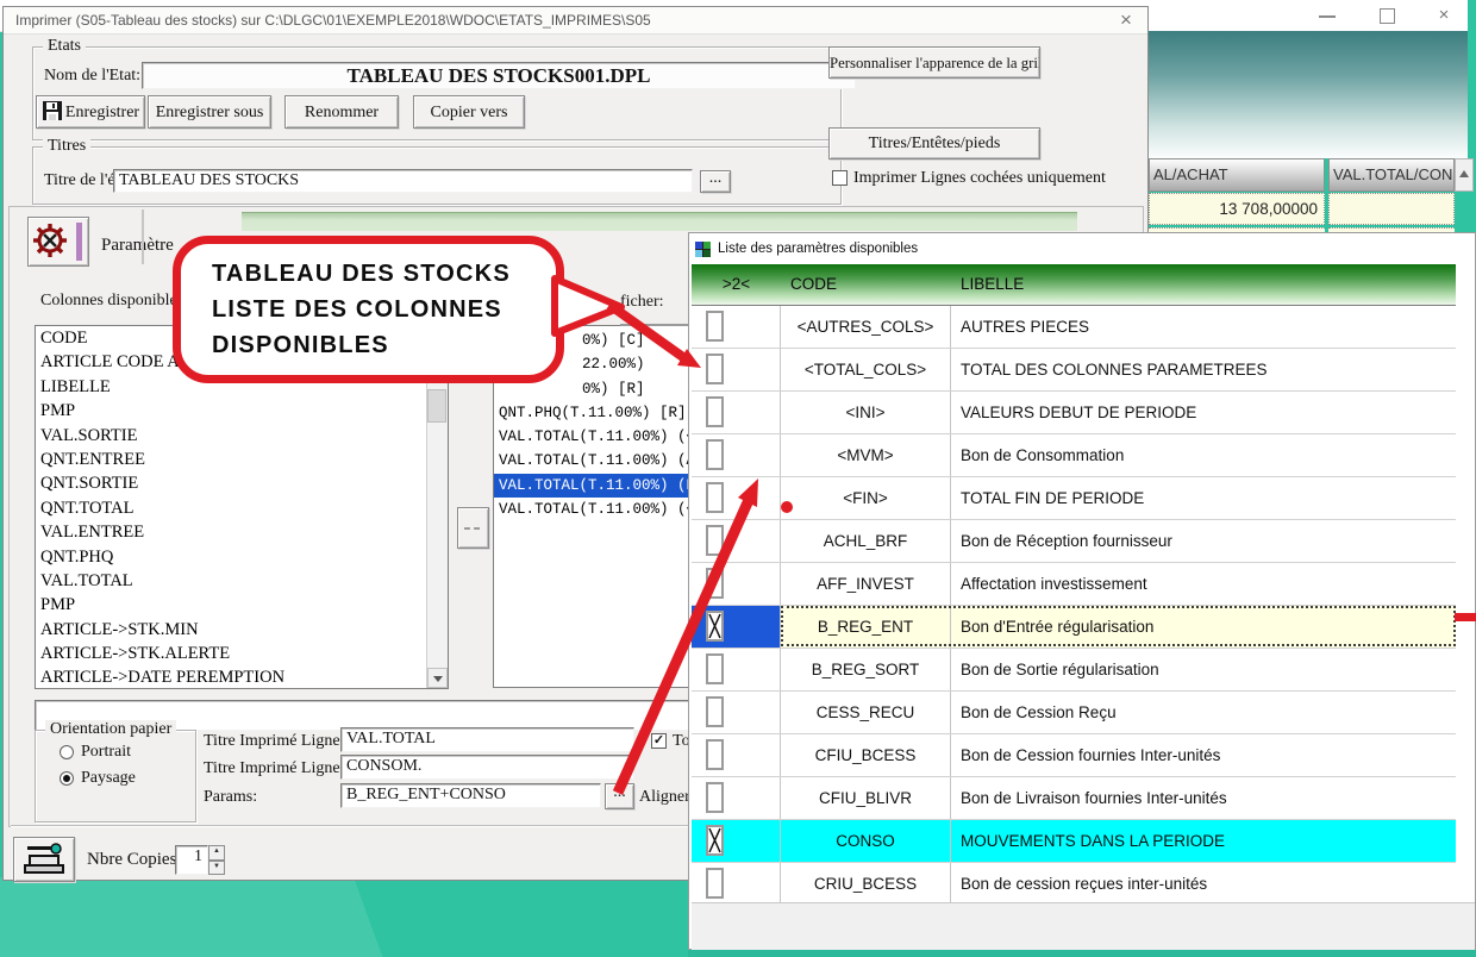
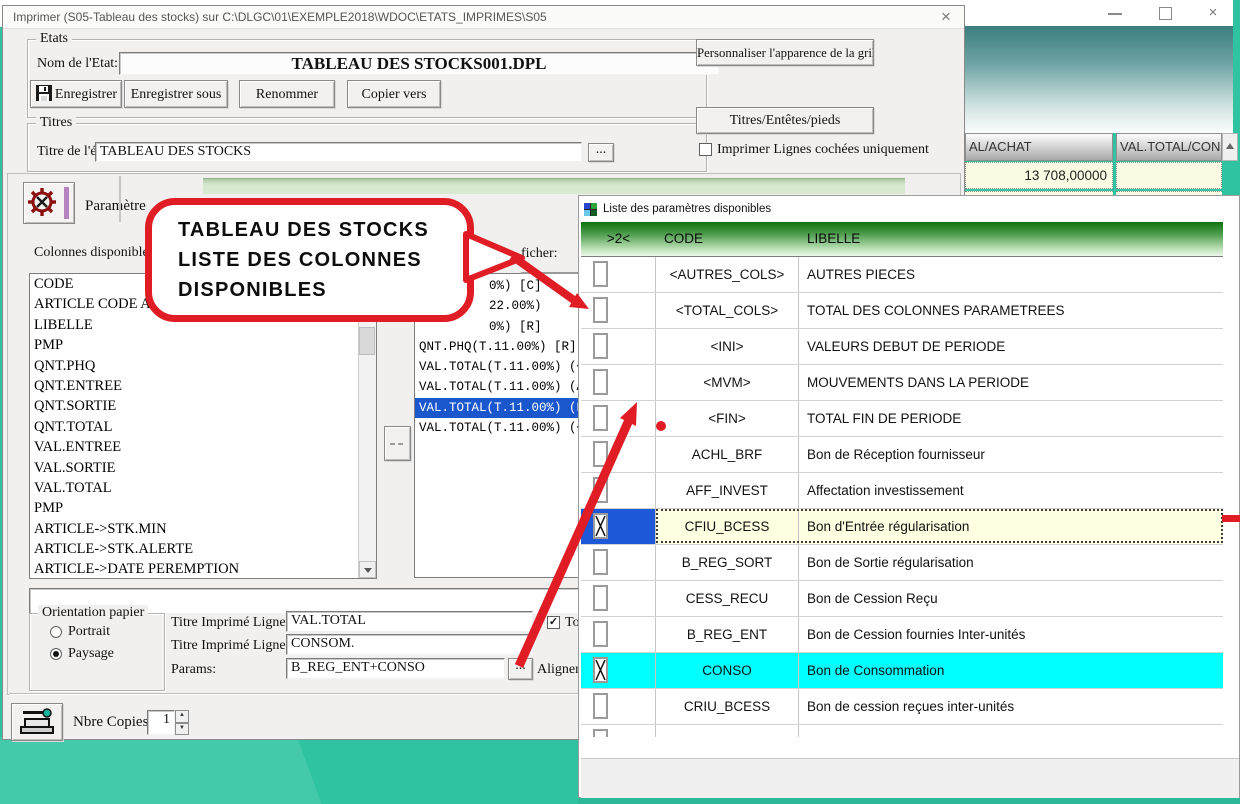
  ×
  AL/ACHAT
  VAL.TOTAL/CON
  13 708,00000
  Imprimer (S05-Tableau des stocks) sur C:\DLGC\01\EXEMPLE2018\WDOC\ETATS_IMPRIMES\S05
  ×
  Etats
  Nom de l'Etat:
  TABLEAU DES STOCKS001.DPL
  Enregistrer
  Enregistrer sous
  Renommer
  Copier vers
  Titres
  Titre de l'é
  TABLEAU DES STOCKS
  ...
  Personnaliser l'apparence de la gril
  Titres/Entêtes/pieds
  Imprimer Lignes cochées uniquement
  Paramètre
  Colonnes disponibl
  CODE
  ARTICLE CODE A
  LIBELLE
  PMP
- VAL.SORTIE
+ QNT.PHQ
  QNT.ENTREE
  QNT.SORTIE
  QNT.TOTAL
  VAL.ENTREE
- QNT.PHQ
+ VAL.SORTIE
  VAL.TOTAL
  PMP
  ARTICLE->STK.MIN
  ARTICLE->STK.ALERTE
  ARTICLE->DATE PEREMPTION
  0%) [C]
  22.00%)
  0%) [R]
  QNT.PHQ(T.11.00%) [R]
  VAL.TOTAL(T.11.00%) (
  VAL.TOTAL(T.11.00%) (
  VAL.TOTAL(T.11.00%) (
  VAL.TOTAL(T.11.00%) (
  ficher:
  Orientation papier
  Portrait
  Paysage
  Titre Imprimé Ligne
  VAL.TOTAL
  ✓
  To
  Titre Imprimé Ligne
  CONSOM.
  Params:
  B_REG_ENT+CONSO
  Aligne
  Nbre Copies
  1
  Liste des paramètres disponibles
  >2<
  CODE
  LIBELLE
  <AUTRES_COLS>
  AUTRES PIECES
  <TOTAL_COLS>
  TOTAL DES COLONNES PARAMETREES
  <INI>
  VALEURS DEBUT DE PERIODE
  <MVM>
- Bon de Consommation
+ MOUVEMENTS DANS LA PERIODE
  <FIN>
  TOTAL FIN DE PERIODE
  ACHL_BRF
  Bon de Réception fournisseur
  AFF_INVEST
  Affectation investissement
- B_REG_ENT
+ CFIU_BCESS
  Bon d'Entrée régularisation
  B_REG_SORT
  Bon de Sortie régularisation
  CESS_RECU
  Bon de Cession Reçu
- CFIU_BCESS
+ B_REG_ENT
  Bon de Cession fournies Inter-unités
- CFIU_BLIVR
- Bon de Livraison fournies Inter-unités
  CONSO
- MOUVEMENTS DANS LA PERIODE
+ Bon de Consommation
  CRIU_BCESS
  Bon de cession reçues inter-unités
  TABLEAU DES STOCKS
  LISTE DES COLONNES
  DISPONIBLES
